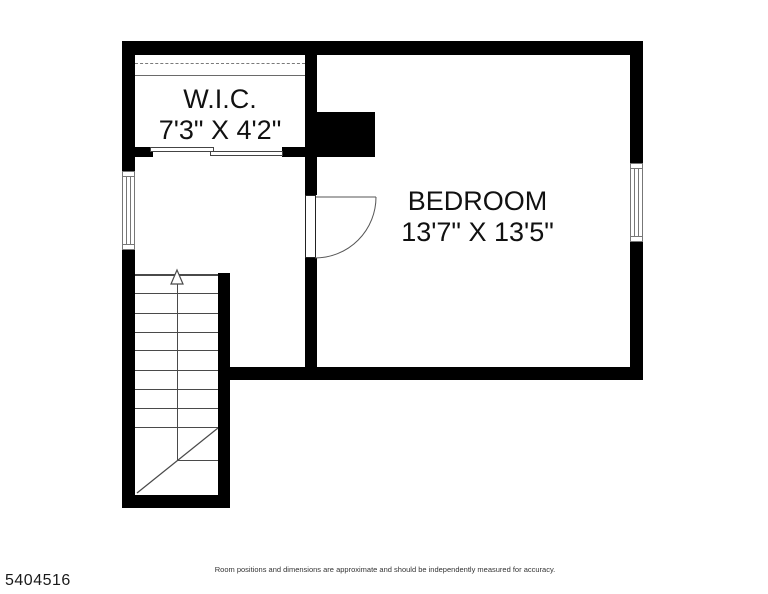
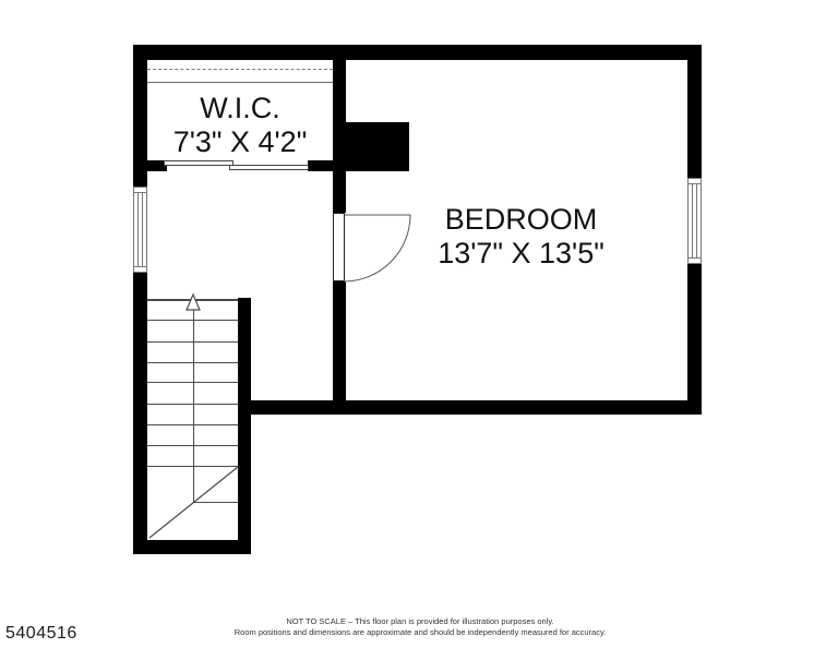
  W.I.C.
  7'3" X 4'2"
  BEDROOM
  13'7" X 13'5"
  5404516
+ NOT TO SCALE – This floor plan is provided for illustration purposes only.
  Room positions and dimensions are approximate and should be independently measured for accuracy.
